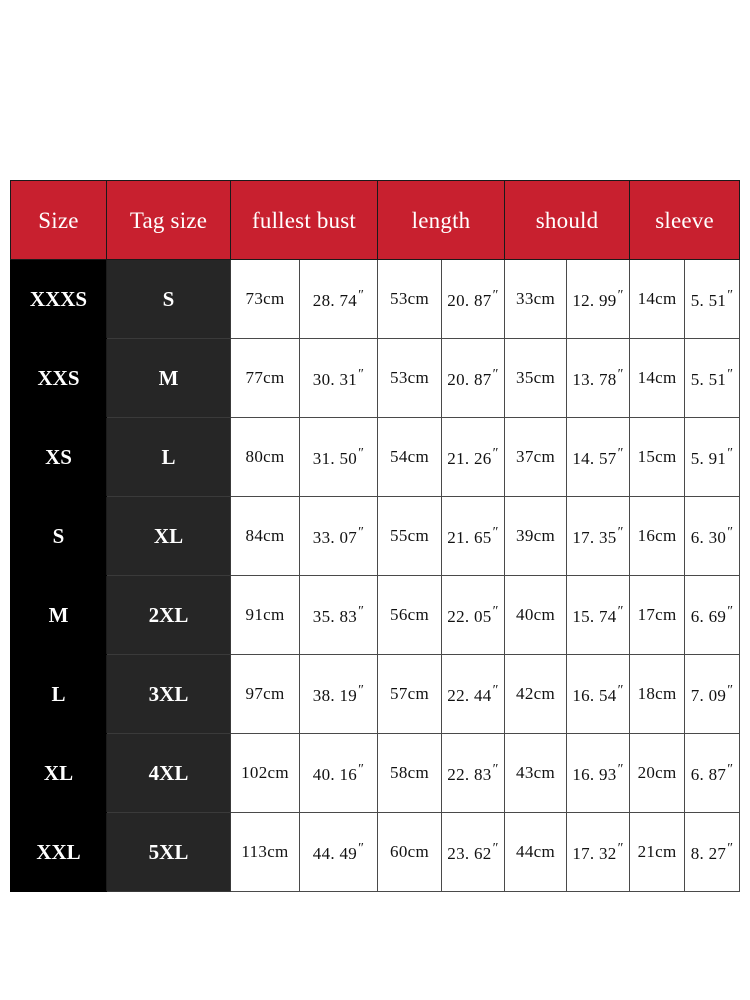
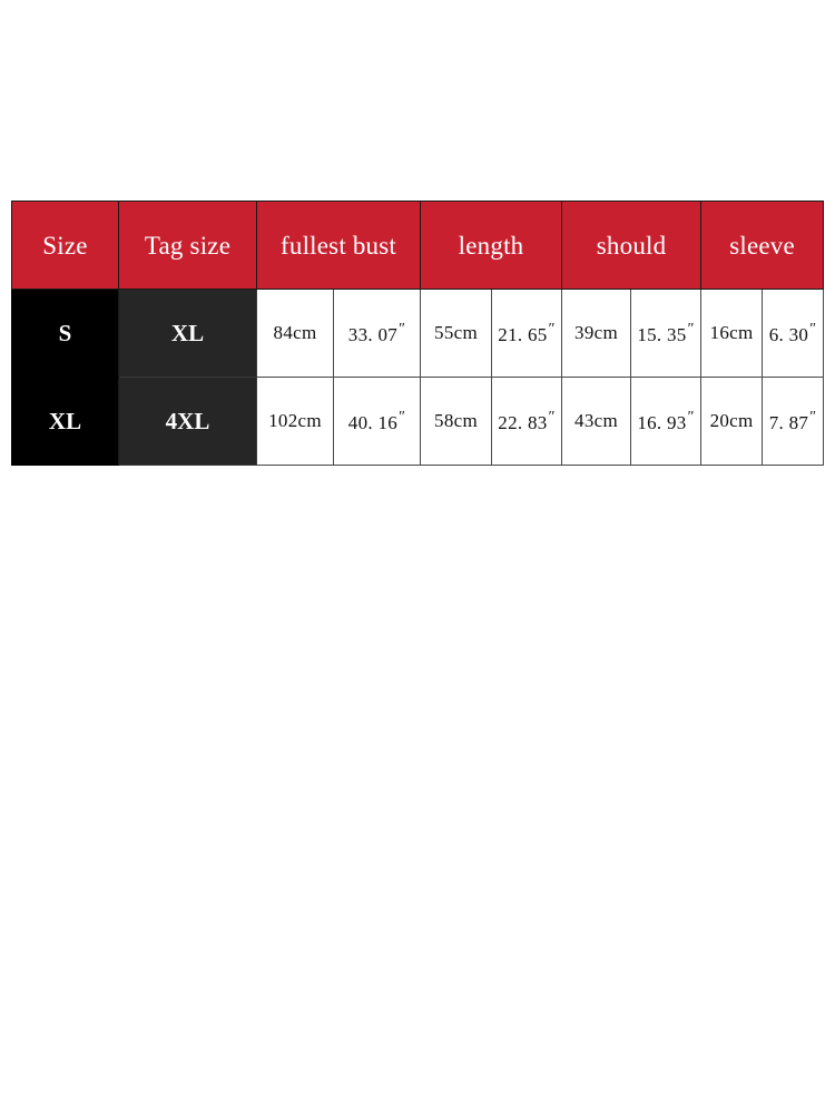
  Size	Tag size	fullest bust	length	should	sleeve
- XXXS	S	73cm	28. 74″	53cm	20. 87″	33cm	12. 99″	14cm	5. 51″
- XXS	M	77cm	30. 31″	53cm	20. 87″	35cm	13. 78″	14cm	5. 51″
- XS	L	80cm	31. 50″	54cm	21. 26″	37cm	14. 57″	15cm	5. 91″
- S	XL	84cm	33. 07″	55cm	21. 65″	39cm	17. 35″	16cm	6. 30″
+ S	XL	84cm	33. 07″	55cm	21. 65″	39cm	15. 35″	16cm	6. 30″
- M	2XL	91cm	35. 83″	56cm	22. 05″	40cm	15. 74″	17cm	6. 69″
- L	3XL	97cm	38. 19″	57cm	22. 44″	42cm	16. 54″	18cm	7. 09″
- XL	4XL	102cm	40. 16″	58cm	22. 83″	43cm	16. 93″	20cm	6. 87″
+ XL	4XL	102cm	40. 16″	58cm	22. 83″	43cm	16. 93″	20cm	7. 87″
- XXL	5XL	113cm	44. 49″	60cm	23. 62″	44cm	17. 32″	21cm	8. 27″
